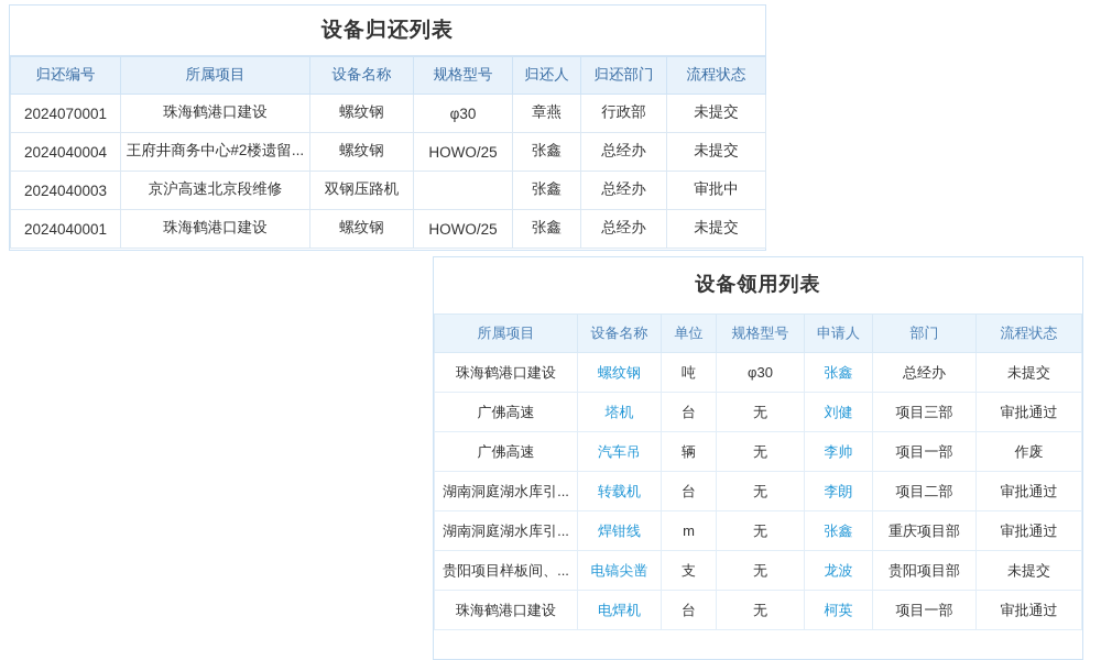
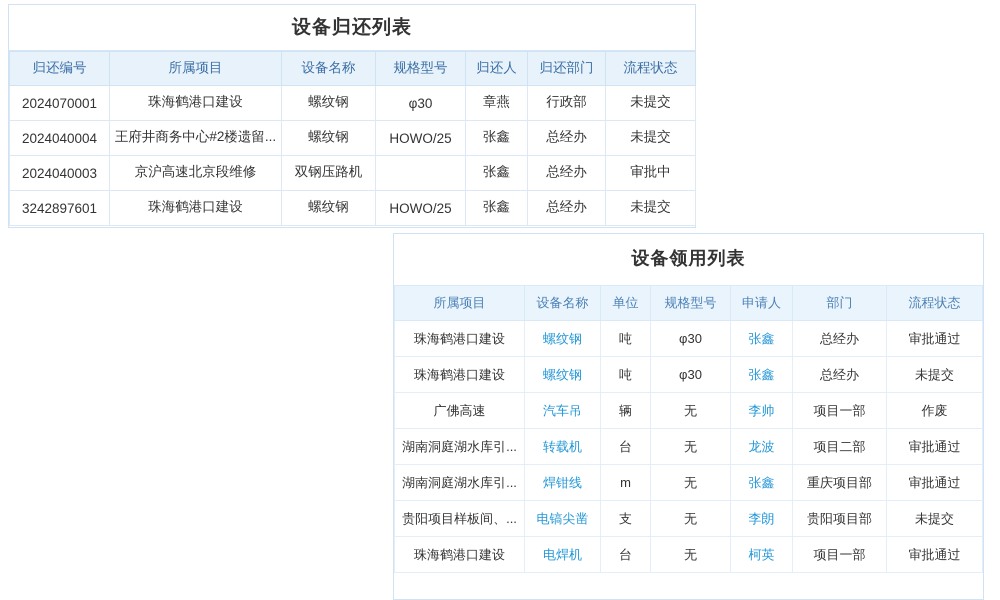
  设备归还列表
  归还编号	所属项目	设备名称	规格型号	归还人	归还部门	流程状态
  2024070001	珠海鹤港口建设	螺纹钢	φ30	章燕	行政部	未提交
  2024040004	王府井商务中心#2楼遗留...	螺纹钢	HOWO/25	张鑫	总经办	未提交
  2024040003	京沪高速北京段维修	双钢压路机		张鑫	总经办	审批中
- 2024040001	珠海鹤港口建设	螺纹钢	HOWO/25	张鑫	总经办	未提交
+ 3242897601	珠海鹤港口建设	螺纹钢	HOWO/25	张鑫	总经办	未提交
  设备领用列表
  所属项目	设备名称	单位	规格型号	申请人	部门	流程状态
+ 珠海鹤港口建设	螺纹钢	吨	φ30	张鑫	总经办	审批通过
  珠海鹤港口建设	螺纹钢	吨	φ30	张鑫	总经办	未提交
- 广佛高速	塔机	台	无	刘健	项目三部	审批通过
  广佛高速	汽车吊	辆	无	李帅	项目一部	作废
- 湖南洞庭湖水库引...	转载机	台	无	李朗	项目二部	审批通过
+ 湖南洞庭湖水库引...	转载机	台	无	龙波	项目二部	审批通过
  湖南洞庭湖水库引...	焊钳线	m	无	张鑫	重庆项目部	审批通过
- 贵阳项目样板间、...	电镐尖凿	支	无	龙波	贵阳项目部	未提交
+ 贵阳项目样板间、...	电镐尖凿	支	无	李朗	贵阳项目部	未提交
  珠海鹤港口建设	电焊机	台	无	柯英	项目一部	审批通过
